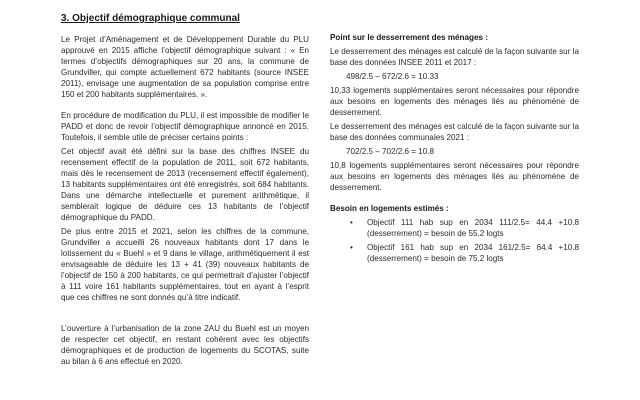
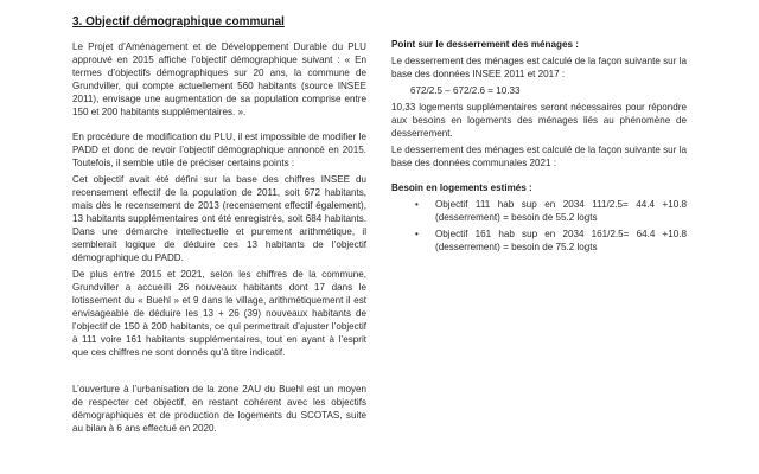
  3. Objectif démographique communal
- Le Projet d’Aménagement et de Développement Durable du PLU approuvé en 2015 affiche l’objectif démographique suivant : « En termes d’objectifs démographiques sur 20 ans, la commune de Grundviller, qui compte actuellement 672 habitants (source INSEE 2011), envisage une augmentation de sa population comprise entre 150 et 200 habitants supplémentaires. ».
+ Le Projet d’Aménagement et de Développement Durable du PLU approuvé en 2015 affiche l’objectif démographique suivant : « En termes d’objectifs démographiques sur 20 ans, la commune de Grundviller, qui compte actuellement 560 habitants (source INSEE 2011), envisage une augmentation de sa population comprise entre 150 et 200 habitants supplémentaires. ».
  En procédure de modification du PLU, il est impossible de modifier le PADD et donc de revoir l’objectif démographique annoncé en 2015. Toutefois, il semble utile de préciser certains points :
  Cet objectif avait été défini sur la base des chiffres INSEE du recensement effectif de la population de 2011, soit 672 habitants, mais dès le recensement de 2013 (recensement effectif également), 13 habitants supplémentaires ont été enregistrés, soit 684 habitants. Dans une démarche intellectuelle et purement arithmétique, il semblerait logique de déduire ces 13 habitants de l’objectif démographique du PADD.
- De plus entre 2015 et 2021, selon les chiffres de la commune, Grundviller a accueilli 26 nouveaux habitants dont 17 dans le lotissement du « Buehl » et 9 dans le village, arithmétiquement il est envisageable de déduire les 13 + 41 (39) nouveaux habitants de l’objectif de 150 à 200 habitants, ce qui permettrait d’ajuster l’objectif à 111 voire 161 habitants supplémentaires, tout en ayant à l’esprit que ces chiffres ne sont donnés qu’à titre indicatif.
+ De plus entre 2015 et 2021, selon les chiffres de la commune, Grundviller a accueilli 26 nouveaux habitants dont 17 dans le lotissement du « Buehl » et 9 dans le village, arithmétiquement il est envisageable de déduire les 13 + 26 (39) nouveaux habitants de l’objectif de 150 à 200 habitants, ce qui permettrait d’ajuster l’objectif à 111 voire 161 habitants supplémentaires, tout en ayant à l’esprit que ces chiffres ne sont donnés qu’à titre indicatif.
  L’ouverture à l’urbanisation de la zone 2AU du Buehl est un moyen de respecter cet objectif, en restant cohérent avec les objectifs démographiques et de production de logements du SCOTAS, suite au bilan à 6 ans effectué en 2020.
  Point sur le desserrement des ménages :
  Le desserrement des ménages est calculé de la façon suivante sur la base des données INSEE 2011 et 2017 :
- 498/2.5 – 672/2.6 = 10.33
+ 672/2.5 – 672/2.6 = 10.33
  10,33 logements supplémentaires seront nécessaires pour répondre aux besoins en logements des ménages liés au phénomène de desserrement.
  Le desserrement des ménages est calculé de la façon suivante sur la base des données communales 2021 :
- 702/2.5 – 702/2.6 = 10.8
- 10,8 logements supplémentaires seront nécessaires pour répondre aux besoins en logements des ménages liés au phénomène de desserrement.
  Besoin en logements estimés :
  •
  Objectif 111 hab sup en 2034 111/2.5= 44.4 +10.8 (desserrement) = besoin de 55.2 logts
  •
  Objectif 161 hab sup en 2034 161/2.5= 64.4 +10.8 (desserrement) = besoin de 75.2 logts
